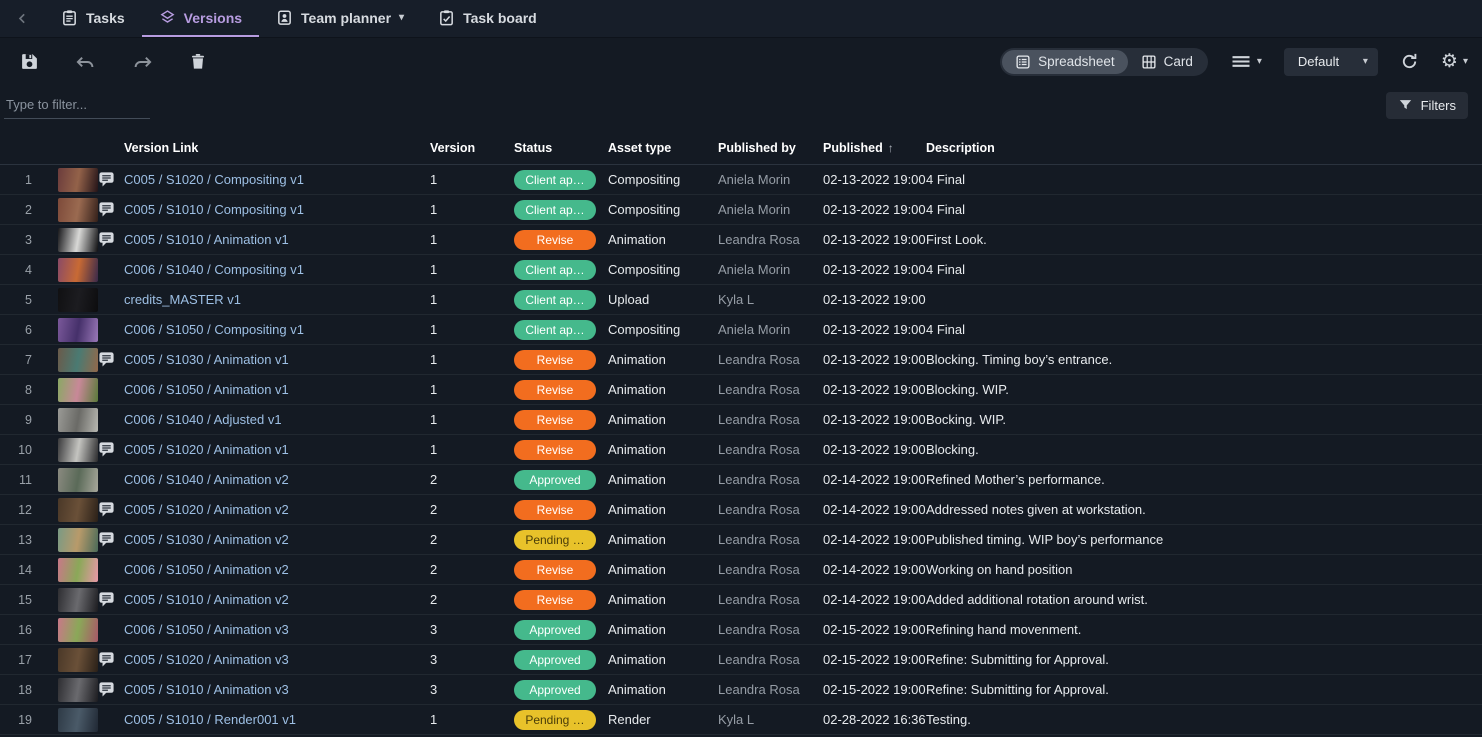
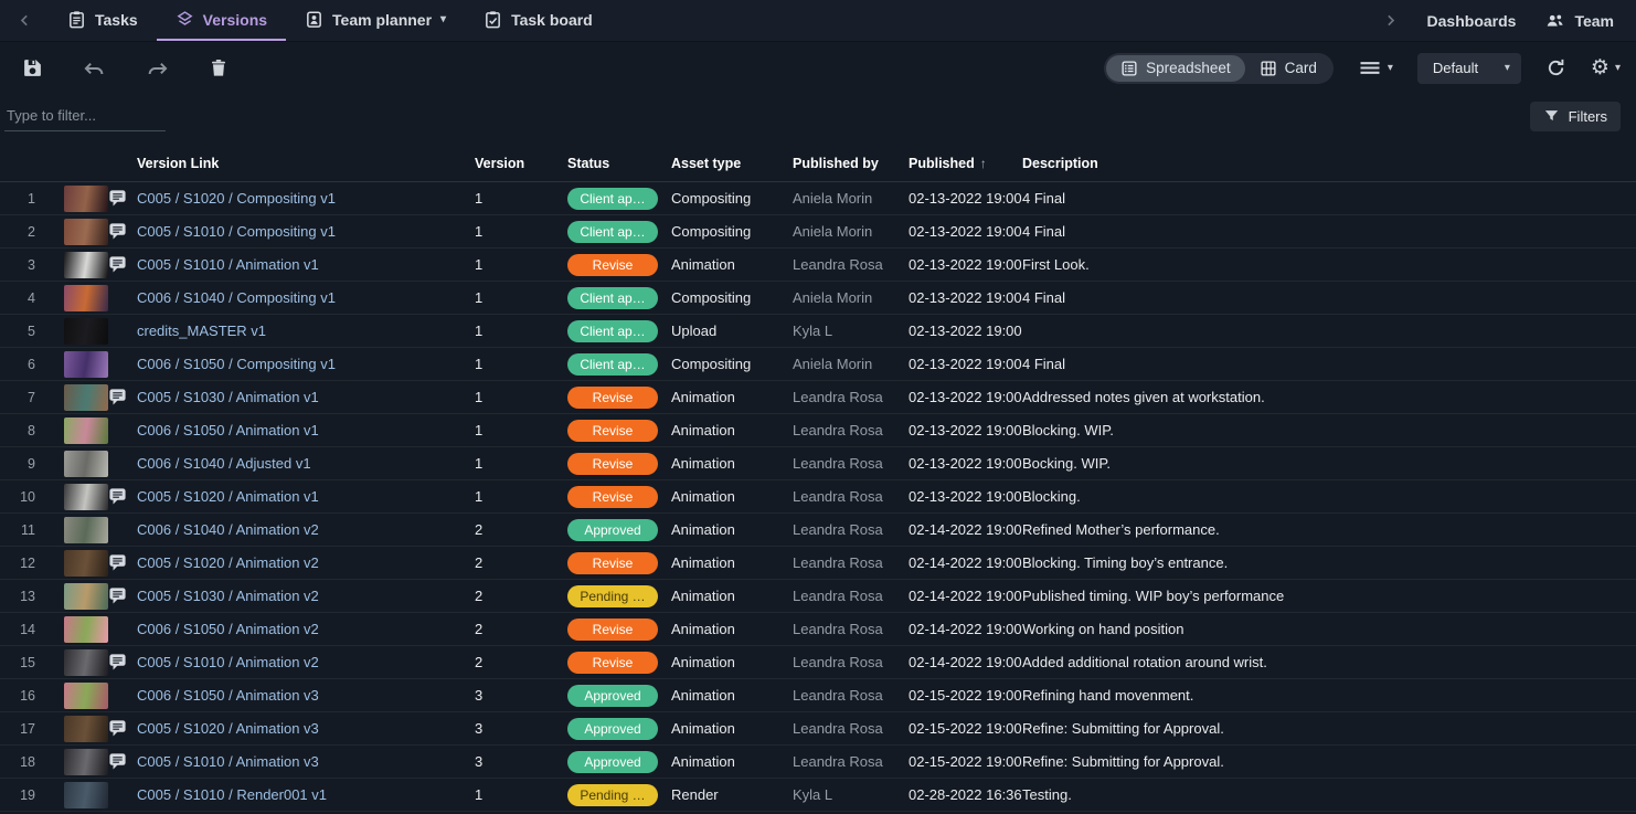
  Tasks
  Versions
  Team planner
  ▾
  Task board
+ Dashboards
+ Team
  Spreadsheet
  Card
  ▾
  Default
  ▾
  ⚙
  ▾
  Type to filter...
  Filters
  Version Link
  Version
  Status
  Asset type
  Published by
  Published ↑
  Description
  1
  C005 / S1020 / Compositing v1
  1
  Client ap…
  Compositing
  Aniela Morin
  02-13-2022 19:00
  4 Final
  2
  C005 / S1010 / Compositing v1
  1
  Client ap…
  Compositing
  Aniela Morin
  02-13-2022 19:00
  4 Final
  3
  C005 / S1010 / Animation v1
  1
  Revise
  Animation
  Leandra Rosa
  02-13-2022 19:00
  First Look.
  4
  C006 / S1040 / Compositing v1
  1
  Client ap…
  Compositing
  Aniela Morin
  02-13-2022 19:00
  4 Final
  5
  credits_MASTER v1
  1
  Client ap…
  Upload
  Kyla L
  02-13-2022 19:00
  6
  C006 / S1050 / Compositing v1
  1
  Client ap…
  Compositing
  Aniela Morin
  02-13-2022 19:00
  4 Final
  7
  C005 / S1030 / Animation v1
  1
  Revise
  Animation
  Leandra Rosa
  02-13-2022 19:00
- Blocking. Timing boy’s entrance.
+ Addressed notes given at workstation.
  8
  C006 / S1050 / Animation v1
  1
  Revise
  Animation
  Leandra Rosa
  02-13-2022 19:00
  Blocking. WIP.
  9
  C006 / S1040 / Adjusted v1
  1
  Revise
  Animation
  Leandra Rosa
  02-13-2022 19:00
  Bocking. WIP.
  10
  C005 / S1020 / Animation v1
  1
  Revise
  Animation
  Leandra Rosa
  02-13-2022 19:00
  Blocking.
  11
  C006 / S1040 / Animation v2
  2
  Approved
  Animation
  Leandra Rosa
  02-14-2022 19:00
  Refined Mother’s performance.
  12
  C005 / S1020 / Animation v2
  2
  Revise
  Animation
  Leandra Rosa
  02-14-2022 19:00
- Addressed notes given at workstation.
+ Blocking. Timing boy’s entrance.
  13
  C005 / S1030 / Animation v2
  2
  Pending …
  Animation
  Leandra Rosa
  02-14-2022 19:00
  Published timing. WIP boy’s performance
  14
  C006 / S1050 / Animation v2
  2
  Revise
  Animation
  Leandra Rosa
  02-14-2022 19:00
  Working on hand position
  15
  C005 / S1010 / Animation v2
  2
  Revise
  Animation
  Leandra Rosa
  02-14-2022 19:00
  Added additional rotation around wrist.
  16
  C006 / S1050 / Animation v3
  3
  Approved
  Animation
  Leandra Rosa
  02-15-2022 19:00
  Refining hand movenment.
  17
  C005 / S1020 / Animation v3
  3
  Approved
  Animation
  Leandra Rosa
  02-15-2022 19:00
  Refine: Submitting for Approval.
  18
  C005 / S1010 / Animation v3
  3
  Approved
  Animation
  Leandra Rosa
  02-15-2022 19:00
  Refine: Submitting for Approval.
  19
  C005 / S1010 / Render001 v1
  1
  Pending …
  Render
  Kyla L
  02-28-2022 16:36
  Testing.
